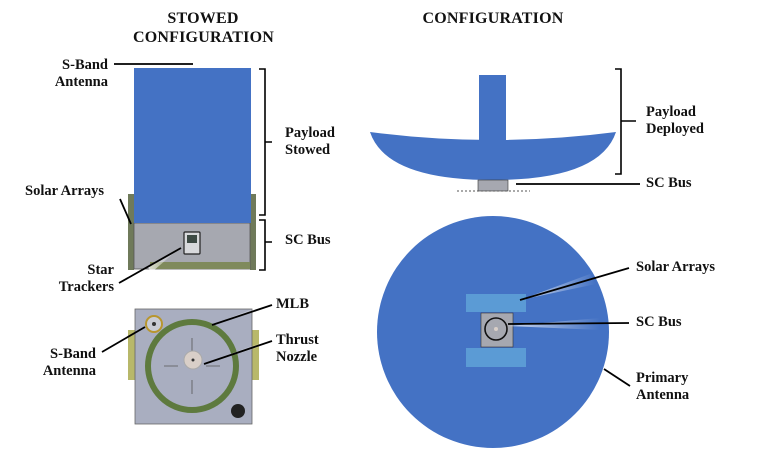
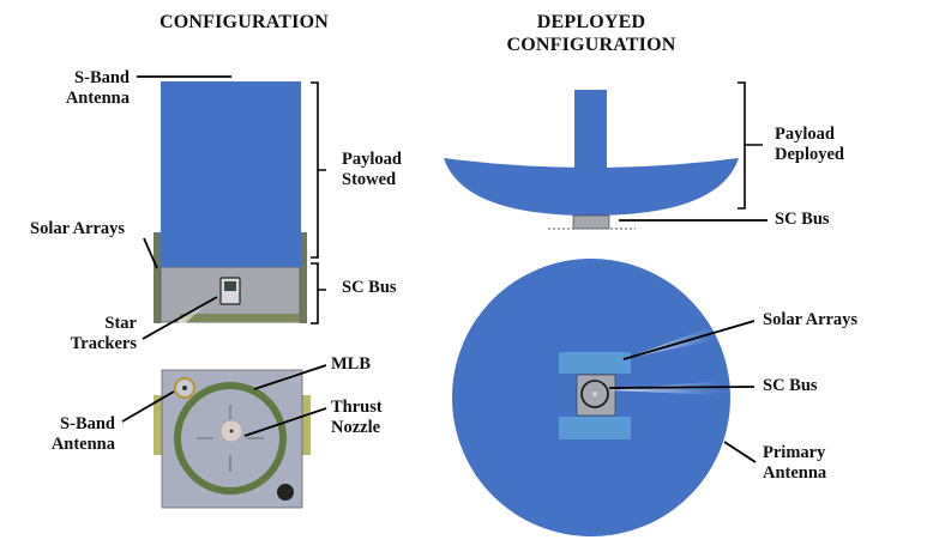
- STOWED
  CONFIGURATION
+ DEPLOYED
  CONFIGURATION
  S-Band
  Antenna
  Payload
  Stowed
  Solar Arrays
  SC Bus
  Star
  Trackers
  MLB
  Thrust
  Nozzle
  S-Band
  Antenna
  Payload
  Deployed
  SC Bus
  Solar Arrays
  SC Bus
  Primary
  Antenna
